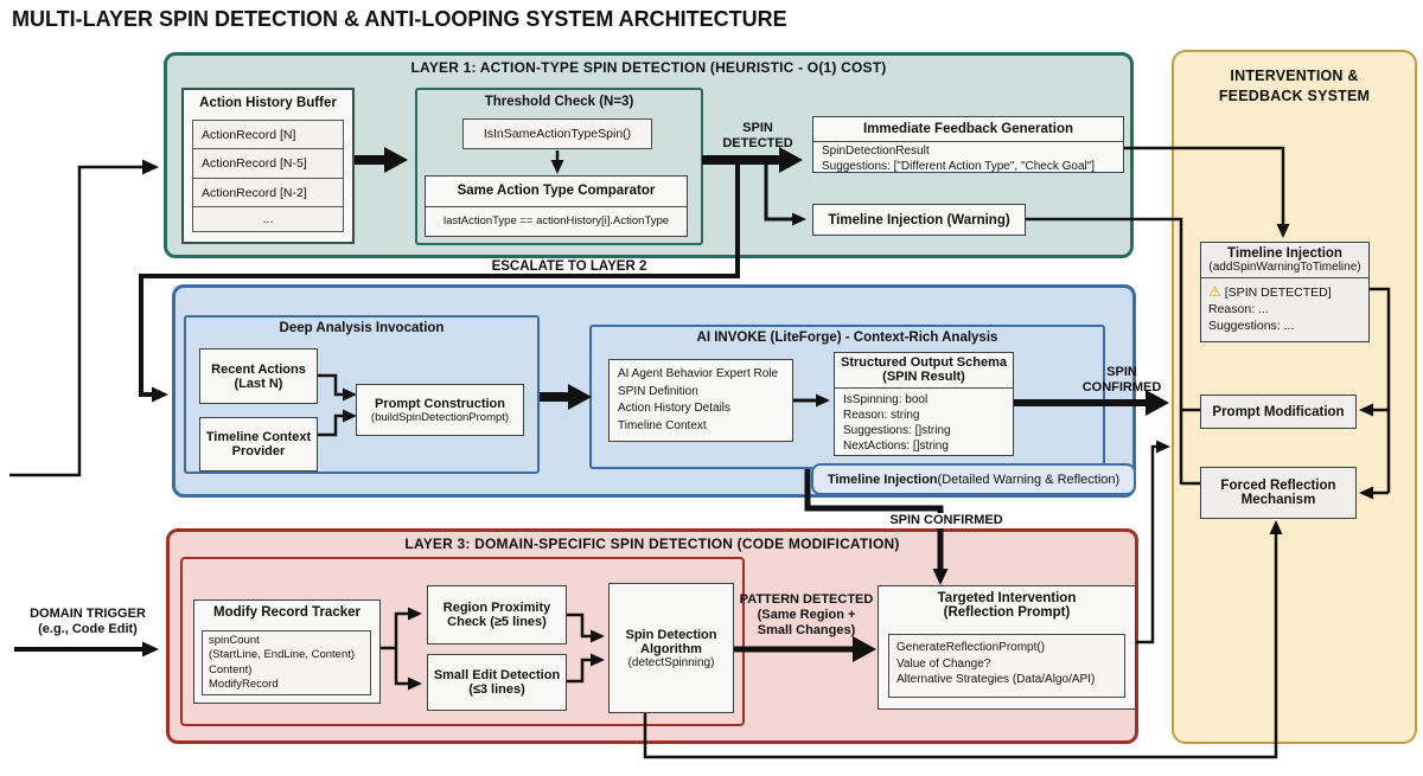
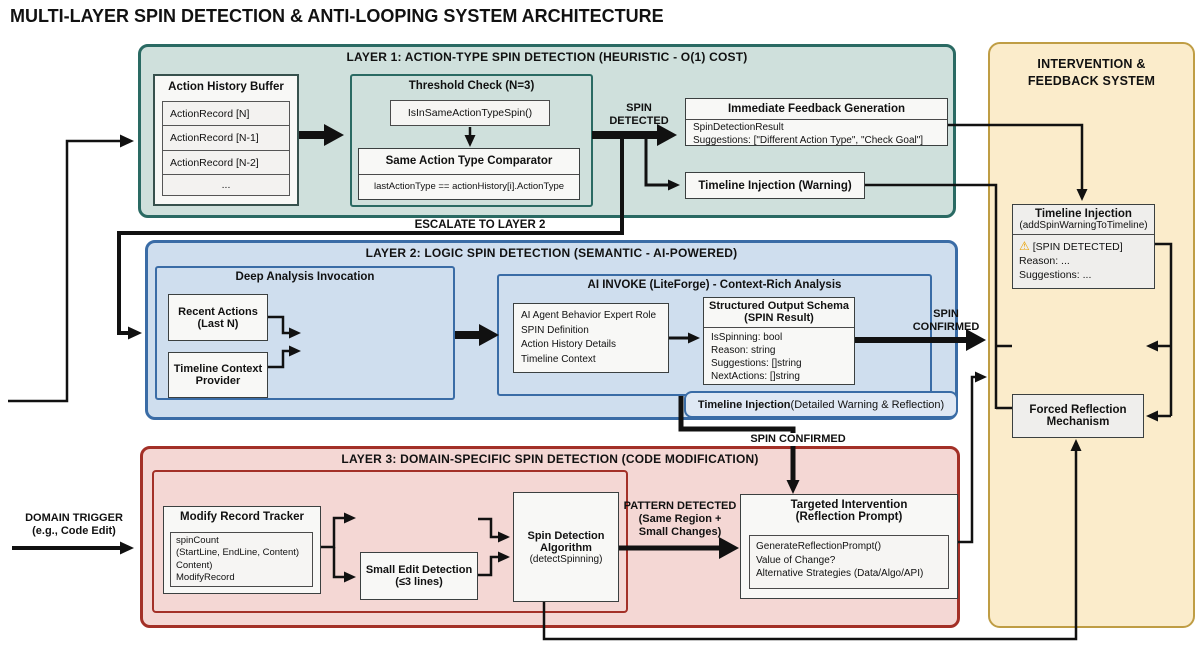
  MULTI-LAYER SPIN DETECTION & ANTI-LOOPING SYSTEM ARCHITECTURE
  LAYER 1: ACTION-TYPE SPIN DETECTION (HEURISTIC - O(1) COST)
  Action History Buffer
  ActionRecord [N]
- ActionRecord [N-5]
+ ActionRecord [N-1]
  ActionRecord [N-2]
  ...
  Threshold Check (N=3)
  IsInSameActionTypeSpin()
  Same Action Type Comparator
  lastActionType == actionHistory[i].ActionType
  SPIN
  DETECTED
  Immediate Feedback Generation
  SpinDetectionResult
  Suggestions: ["Different Action Type", "Check Goal"]
  Timeline Injection (Warning)
  ESCALATE TO LAYER 2
+ LAYER 2: LOGIC SPIN DETECTION (SEMANTIC - AI-POWERED)
  Deep Analysis Invocation
  Recent Actions
  (Last N)
  Timeline Context
  Provider
- Prompt Construction
- (buildSpinDetectionPrompt)
  AI INVOKE (LiteForge) - Context-Rich Analysis
  AI Agent Behavior Expert Role
  SPIN Definition
  Action History Details
  Timeline Context
  Structured Output Schema
  (SPIN Result)
  IsSpinning: bool
  Reason: string
  Suggestions: []string
  NextActions: []string
  SPIN
  CONFIRMED
  Timeline Injection
  (Detailed Warning & Reflection)
  SPIN CONFIRMED
  LAYER 3: DOMAIN-SPECIFIC SPIN DETECTION (CODE MODIFICATION)
  Modify Record Tracker
  spinCount
  (StartLine, EndLine, Content)
  Content)
  ModifyRecord
- Region Proximity
- Check (≥5 lines)
  Small Edit Detection
  (≤3 lines)
  Spin Detection
  Algorithm
  (detectSpinning)
  PATTERN DETECTED
  (Same Region +
  Small Changes)
  Targeted Intervention
  (Reflection Prompt)
  GenerateReflectionPrompt()
  Value of Change?
  Alternative Strategies (Data/Algo/API)
  DOMAIN TRIGGER
  (e.g., Code Edit)
  INTERVENTION &
  FEEDBACK SYSTEM
  Timeline Injection
  (addSpinWarningToTimeline)
  ⚠ [SPIN DETECTED]
  Reason: ...
  Suggestions: ...
- Prompt Modification
  Forced Reflection
  Mechanism
